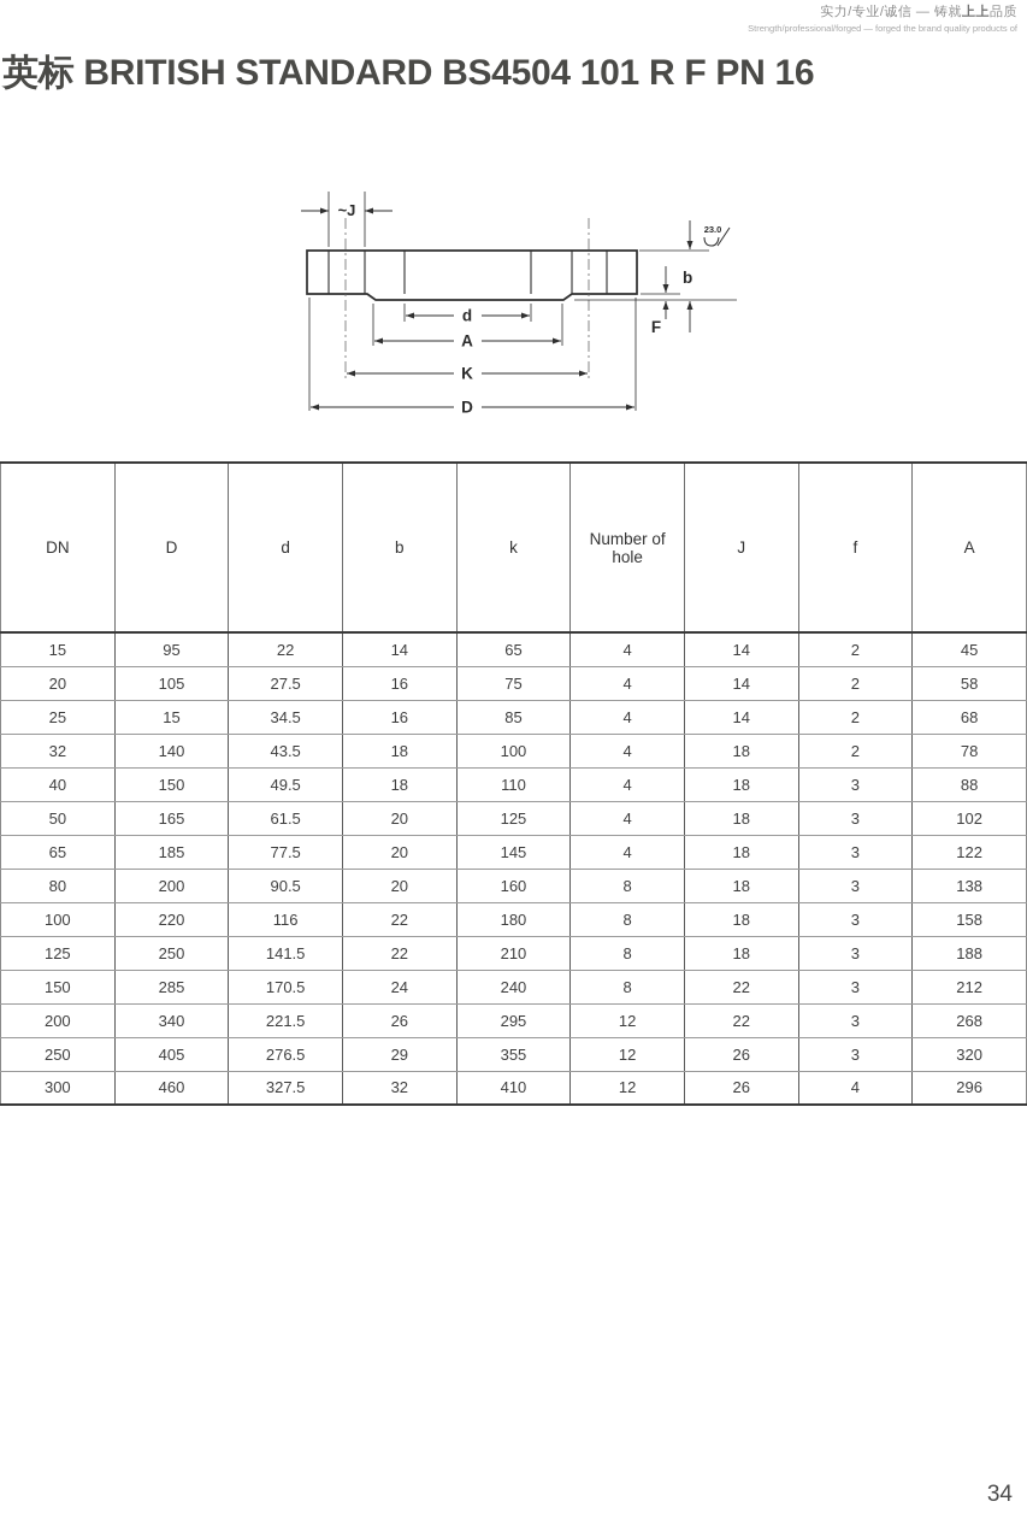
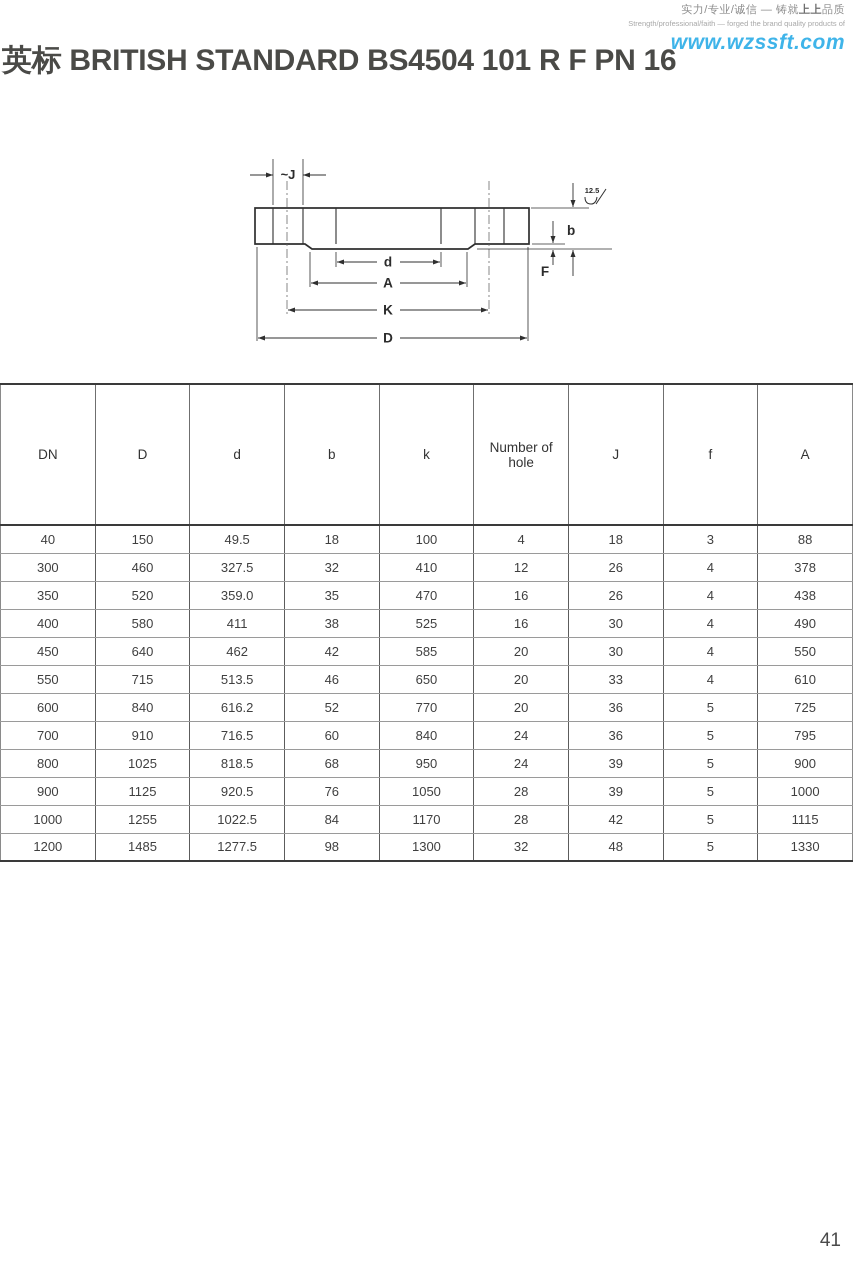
  实力/专业/诚信 — 铸就上上品质
- Strength/professional/forged — forged the brand quality products of
+ Strength/professional/faith — forged the brand quality products of
+ www.wzssft.com
  英标 BRITISH STANDARD BS4504 101 R F PN 16
  ~J
- 23.0
+ 12.5
  b
  F
  d
  A
  K
  D
  DN	D	d	b	k	Number of hole	J	f	A
- 15	95	22	14	65	4	14	2	45
- 20	105	27.5	16	75	4	14	2	58
- 25	15	34.5	16	85	4	14	2	68
- 32	140	43.5	18	100	4	18	2	78
- 40	150	49.5	18	110	4	18	3	88
+ 40	150	49.5	18	100	4	18	3	88
- 50	165	61.5	20	125	4	18	3	102
- 65	185	77.5	20	145	4	18	3	122
- 80	200	90.5	20	160	8	18	3	138
- 100	220	116	22	180	8	18	3	158
- 125	250	141.5	22	210	8	18	3	188
- 150	285	170.5	24	240	8	22	3	212
- 200	340	221.5	26	295	12	22	3	268
- 250	405	276.5	29	355	12	26	3	320
- 300	460	327.5	32	410	12	26	4	296
+ 300	460	327.5	32	410	12	26	4	378
+ 350	520	359.0	35	470	16	26	4	438
+ 400	580	411	38	525	16	30	4	490
+ 450	640	462	42	585	20	30	4	550
+ 550	715	513.5	46	650	20	33	4	610
+ 600	840	616.2	52	770	20	36	5	725
+ 700	910	716.5	60	840	24	36	5	795
+ 800	1025	818.5	68	950	24	39	5	900
+ 900	1125	920.5	76	1050	28	39	5	1000
+ 1000	1255	1022.5	84	1170	28	42	5	1115
+ 1200	1485	1277.5	98	1300	32	48	5	1330
- 34
+ 41
